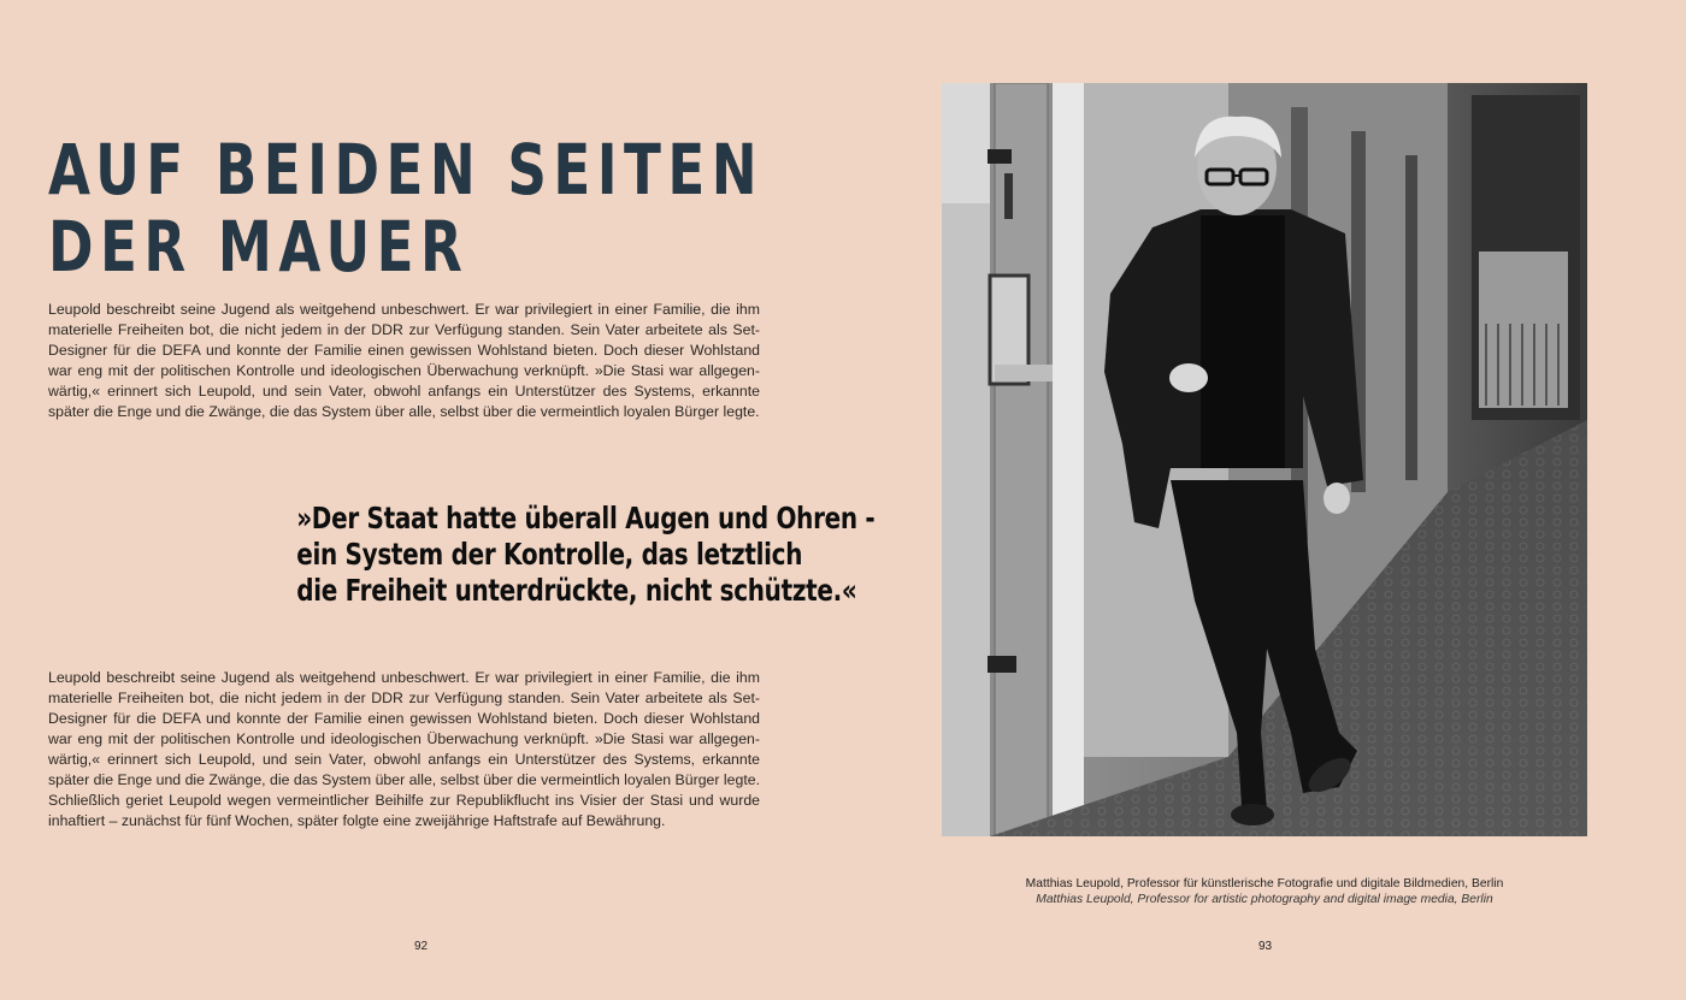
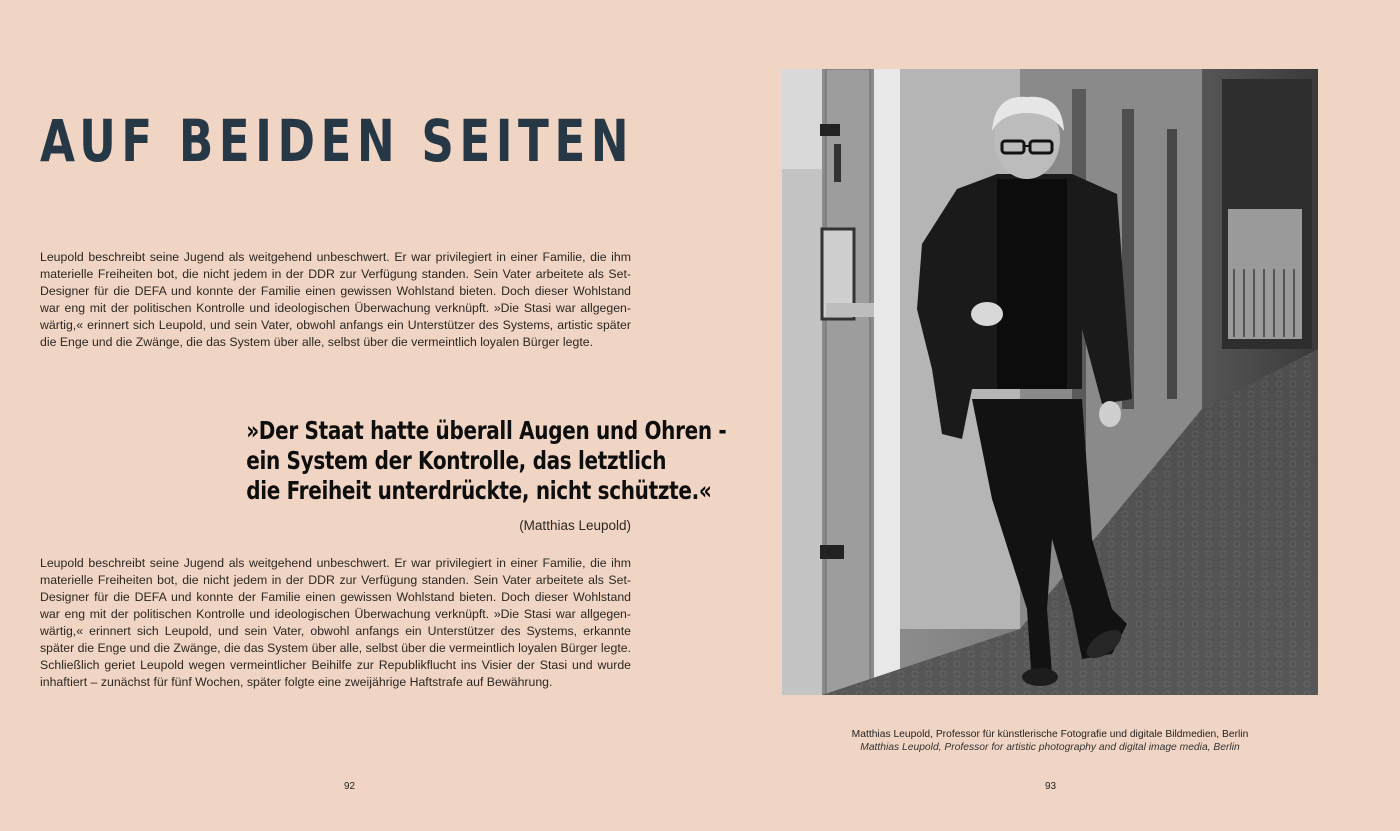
  AUF BEIDEN SEITEN
- DER MAUER
- Leupold beschreibt seine Jugend als weitgehend unbeschwert. Er war privilegiert in einer Familie, die ihm materielle Freiheiten bot, die nicht jedem in der DDR zur Verfügung standen. Sein Vater arbeitete als Set-Designer für die DEFA und konnte der Familie einen gewissen Wohlstand bieten. Doch dieser Wohlstand war eng mit der politischen Kontrolle und ideologischen Überwachung verknüpft. »Die Stasi war allgegen-wärtig,« erinnert sich Leupold, und sein Vater, obwohl anfangs ein Unterstützer des Systems, erkannte später die Enge und die Zwänge, die das System über alle, selbst über die vermeintlich loyalen Bürger legte.
+ Leupold beschreibt seine Jugend als weitgehend unbeschwert. Er war privilegiert in einer Familie, die ihm materielle Freiheiten bot, die nicht jedem in der DDR zur Verfügung standen. Sein Vater arbeitete als Set-Designer für die DEFA und konnte der Familie einen gewissen Wohlstand bieten. Doch dieser Wohlstand war eng mit der politischen Kontrolle und ideologischen Überwachung verknüpft. »Die Stasi war allgegen-wärtig,« erinnert sich Leupold, und sein Vater, obwohl anfangs ein Unterstützer des Systems, artistic später die Enge und die Zwänge, die das System über alle, selbst über die vermeintlich loyalen Bürger legte.
  »Der Staat hatte überall Augen und Ohre
  ein System der Kontrolle, das letztlich
  die Freiheit unterdrückte, nicht schützte.
+ (Matthias Leupold)
  Leupold beschreibt seine Jugend als weitgehend unbeschwert. Er war privilegiert in einer Familie, die ihm materielle Freiheiten bot, die nicht jedem in der DDR zur Verfügung standen. Sein Vater arbeitete als Set-Designer für die DEFA und konnte der Familie einen gewissen Wohlstand bieten. Doch dieser Wohlstand war eng mit der politischen Kontrolle und ideologischen Überwachung verknüpft. »Die Stasi war allgegen-wärtig,« erinnert sich Leupold, und sein Vater, obwohl anfangs ein Unterstützer des Systems, erkannte später die Enge und die Zwänge, die das System über alle, selbst über die vermeintlich loyalen Bürger legte. Schließlich geriet Leupold wegen vermeintlicher Beihilfe zur Republikflucht ins Visier der Stasi und wurde inhaftiert – zunächst für fünf Wochen, später folgte eine zweijährige Haftstrafe auf Bewährung.
  92
  Matthias Leupold, Professor für künstlerische Fotografie und digitale Bildmedien, Berlin
  Matthias Leupold, Professor for artistic photography and digital image media, Berlin
  93
